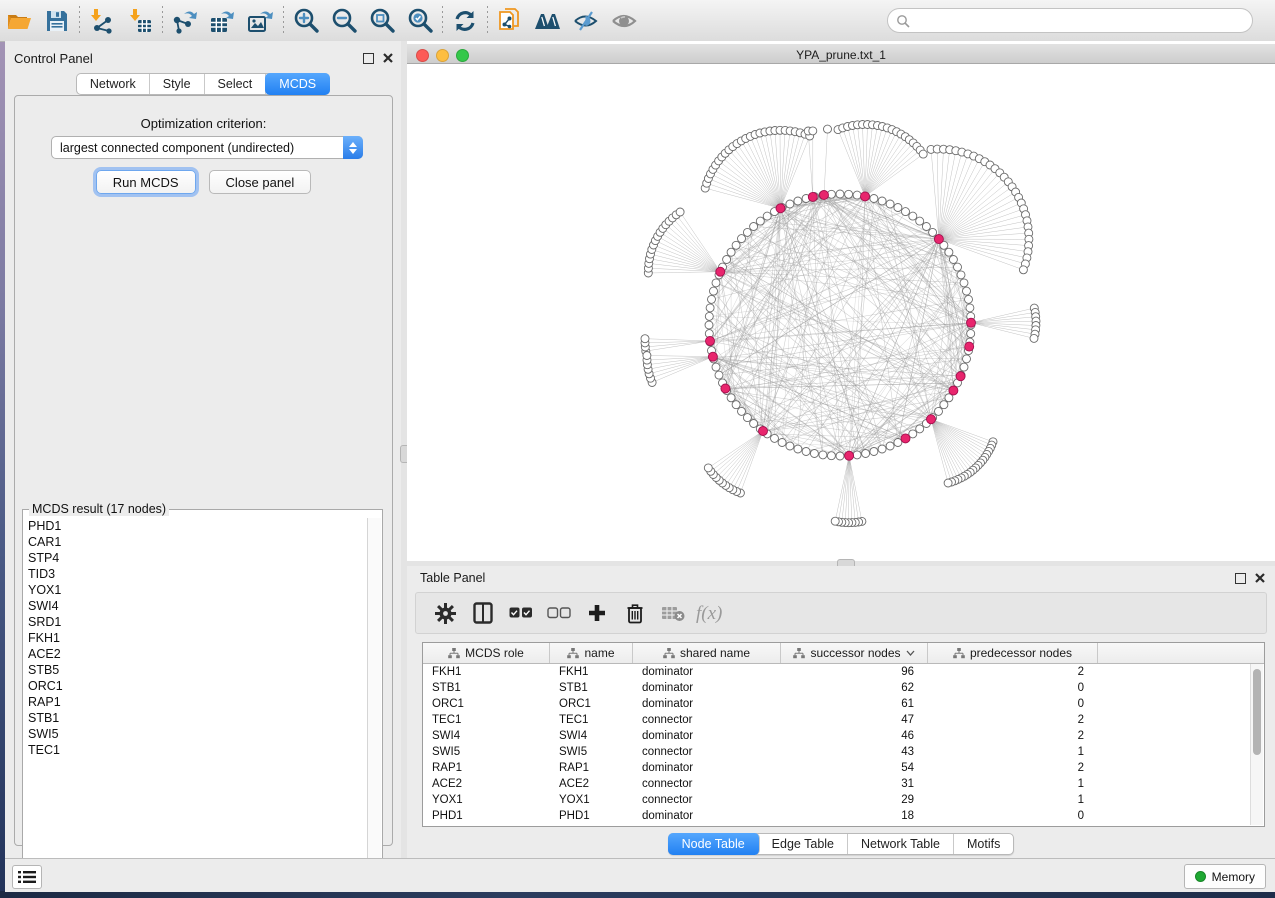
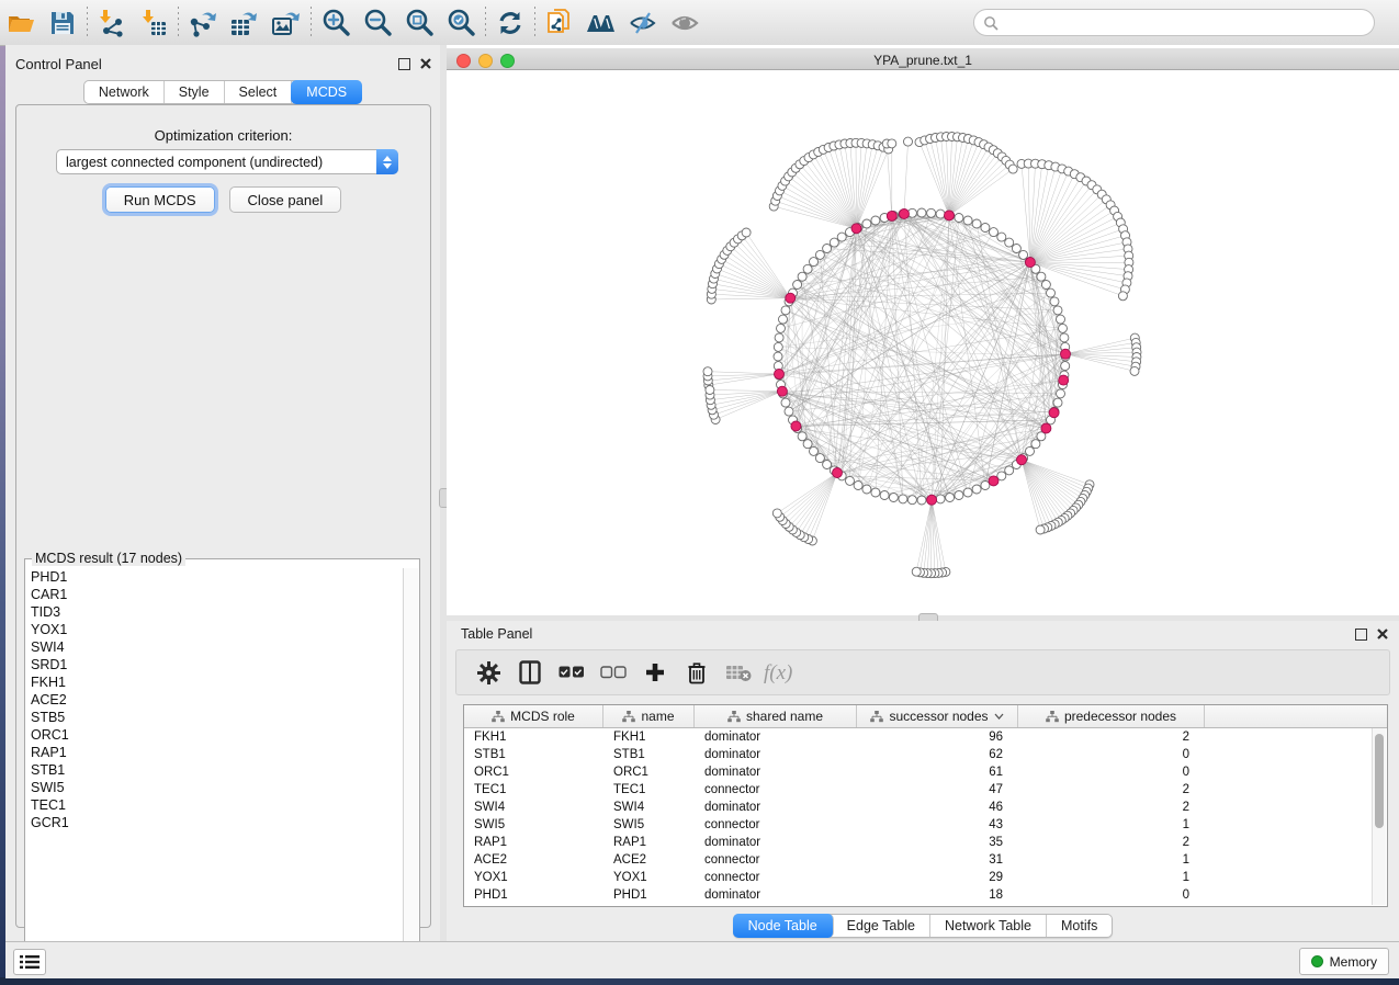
  Control Panel
  Network
  Style
  Select
  MCDS
  Optimization criterion:
  largest connected component (undirected)
  Run MCDS
  Close panel
  MCDS result (17 nodes)
  PHD1
  CAR1
- STP4
  TID3
  YOX1
  SWI4
  SRD1
  FKH1
  ACE2
  STB5
  ORC1
  RAP1
  STB1
  SWI5
  TEC1
+ GCR1
  YPA_prune.txt_1
  Table Panel
  f(x)
  MCDS role
  name
  shared name
  successor nodes
  predecessor nodes
  FKH1
  FKH1
  dominator
  96
  2
  STB1
  STB1
  dominator
  62
  0
  ORC1
  ORC1
  dominator
  61
  0
  TEC1
  TEC1
  connector
  47
  2
  SWI4
  SWI4
  dominator
  46
  2
  SWI5
  SWI5
  connector
  43
  1
  RAP1
  RAP1
  dominator
- 54
+ 35
  2
  ACE2
  ACE2
  connector
  31
  1
  YOX1
  YOX1
  connector
  29
  1
  PHD1
  PHD1
  dominator
  18
  0
  Node Table
  Edge Table
  Network Table
  Motifs
  Memory
